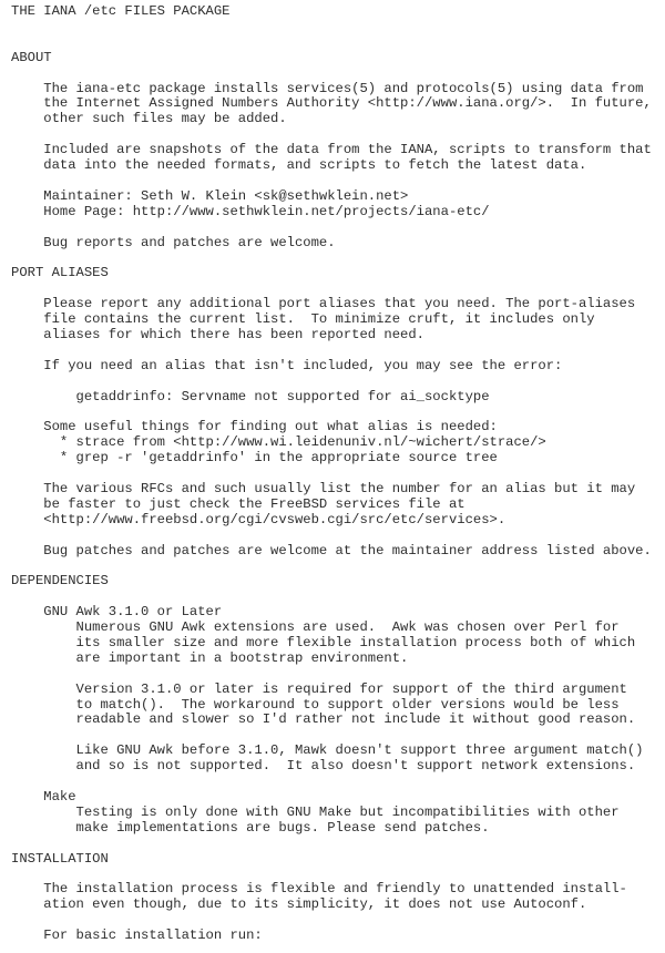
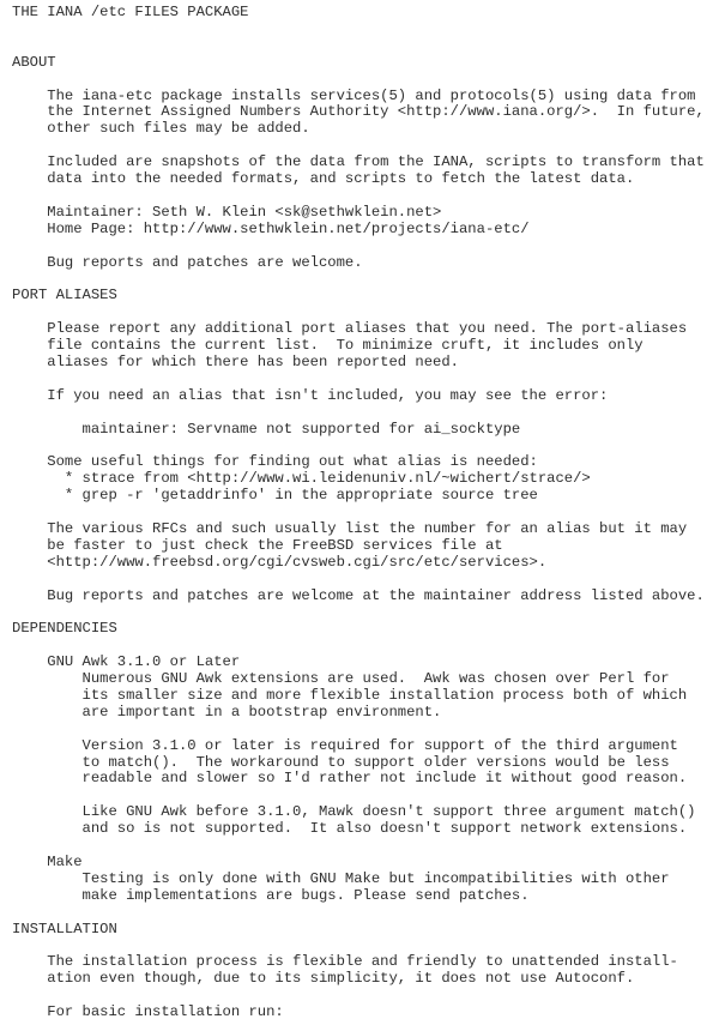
  THE IANA /etc FILES PACKAGE
  ABOUT
  The iana-etc package installs services(5) and protocols(5) using data from
  the Internet Assigned Numbers Authority <http://www.iana.org/>. In future,
  other such files may be added.
  Included are snapshots of the data from the IANA, scripts to transform that
  data into the needed formats, and scripts to fetch the latest data.
  Maintainer: Seth W. Klein <sk@sethwklein.net>
  Home Page: http://www.sethwklein.net/projects/iana-etc/
  Bug reports and patches are welcome.
  PORT ALIASES
  Please report any additional port aliases that you need. The port-aliases
  file contains the current list. To minimize cruft, it includes only
  aliases for which there has been reported need.
  If you need an alias that isn't included, you may see the error:
- getaddrinfo: Servname not supported for ai_socktype
+ maintainer: Servname not supported for ai_socktype
  Some useful things for finding out what alias is needed:
  * strace from <http://www.wi.leidenuniv.nl/~wichert/strace/>
  * grep -r 'getaddrinfo' in the appropriate source tree
  The various RFCs and such usually list the number for an alias but it may
  be faster to just check the FreeBSD services file at
  <http://www.freebsd.org/cgi/cvsweb.cgi/src/etc/services>.
- Bug patches and patches are welcome at the maintainer address listed above.
+ Bug reports and patches are welcome at the maintainer address listed above.
  DEPENDENCIES
  GNU Awk 3.1.0 or Later
  Numerous GNU Awk extensions are used. Awk was chosen over Perl for
  its smaller size and more flexible installation process both of which
  are important in a bootstrap environment.
  Version 3.1.0 or later is required for support of the third argument
  to match(). The workaround to support older versions would be less
  readable and slower so I'd rather not include it without good reason.
  Like GNU Awk before 3.1.0, Mawk doesn't support three argument match()
  and so is not supported. It also doesn't support network extensions.
  Make
  Testing is only done with GNU Make but incompatibilities with other
  make implementations are bugs. Please send patches.
  INSTALLATION
  The installation process is flexible and friendly to unattended install-
  ation even though, due to its simplicity, it does not use Autoconf.
  For basic installation run:
